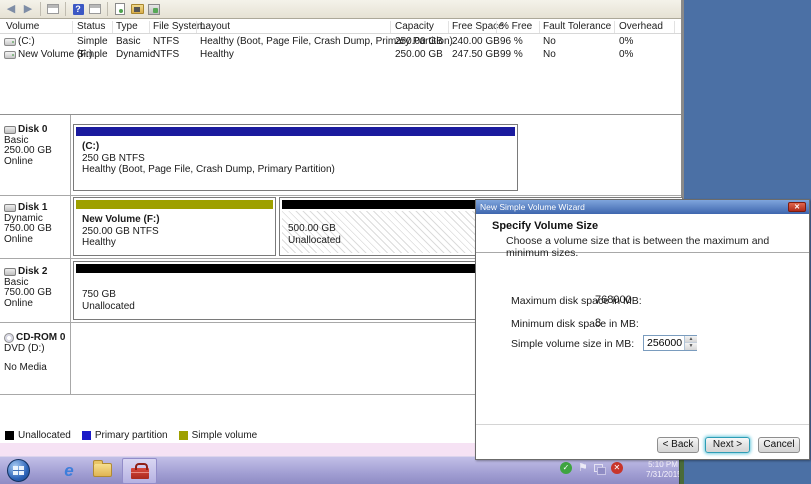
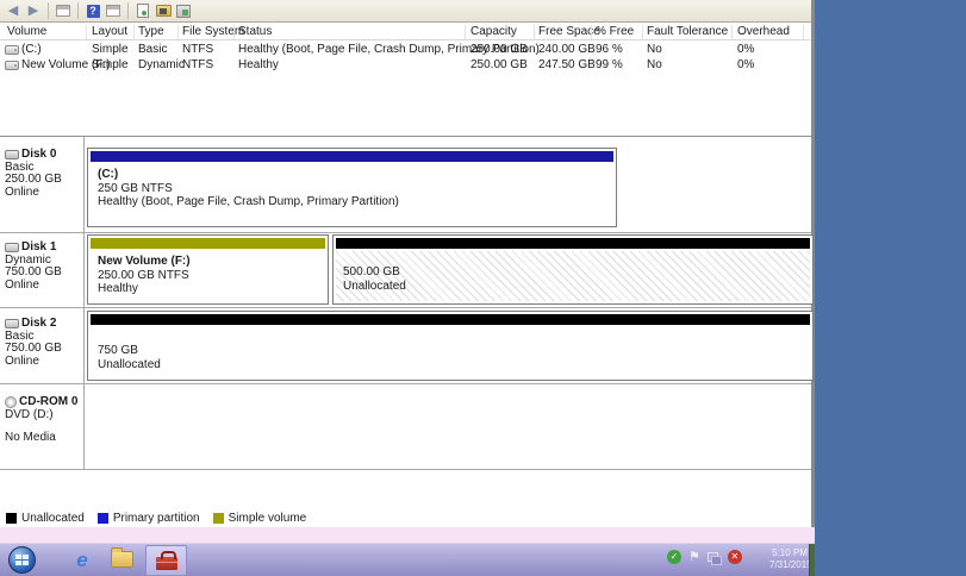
  ◀
  ▶
  ?
  Volume
- Status
+ Layout
  Type
  File System
- Layout
+ Status
  Capacity
  Free Spae
  % Free
  Fault Tolerance
  Overhead
  (C:)
  Simple
  Basic
  NTFS
  Healthy (Boot, Page File, Crash Dump, Primary Partition)
  250.00 GB
  240.00 GB
  96 %
  No
  0%
  New Volume (F:)
  Simple
  Dynamic
  NTFS
  Healthy
  250.00 GB
  247.50 GB
  99 %
  No
  0%
  Disk 0
  Basic
  250.00 GB
  Online
  (C:)
  250 GB NTFS
  Healthy (Boot, Page File, Crash Dump, Primary Partition)
  Disk 1
  Dynamic
  750.00 GB
  Online
  New Volume (F:)
  250.00 GB NTFS
  Healthy
  500.00 GB
  Unallocated
  Disk 2
  Basic
  750.00 GB
  Online
  750 GB
  Unallocated
  CD-ROM 0
  DVD (D:)
  No Media
  Unallocated
  Primary partition
  Simple volume
  e
  ✓
  ⚑
  ✕
  5:10 PM
  7/31/201
- New Simple Volume Wizard
- Specify Volume Size
- Choose a volume size that is between the maximum and minimum sizes.
- Maximum disk space in MB:
- 768000
- Minimum disk space in MB:
- 8
- Simple volume size in MB:
- 256000
- < Back
- Next >
- Cancel
